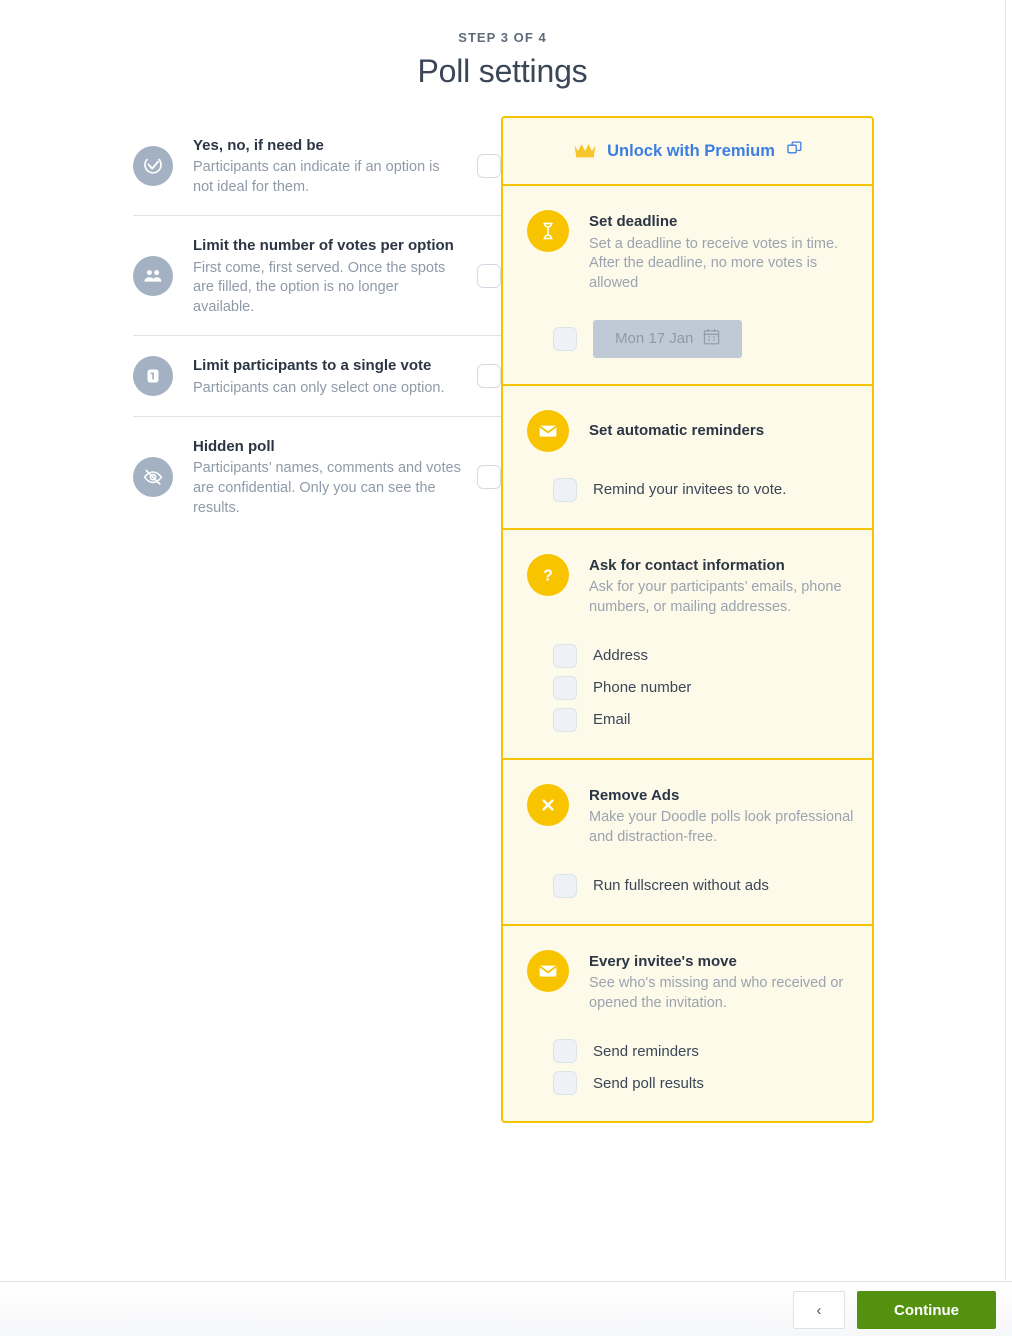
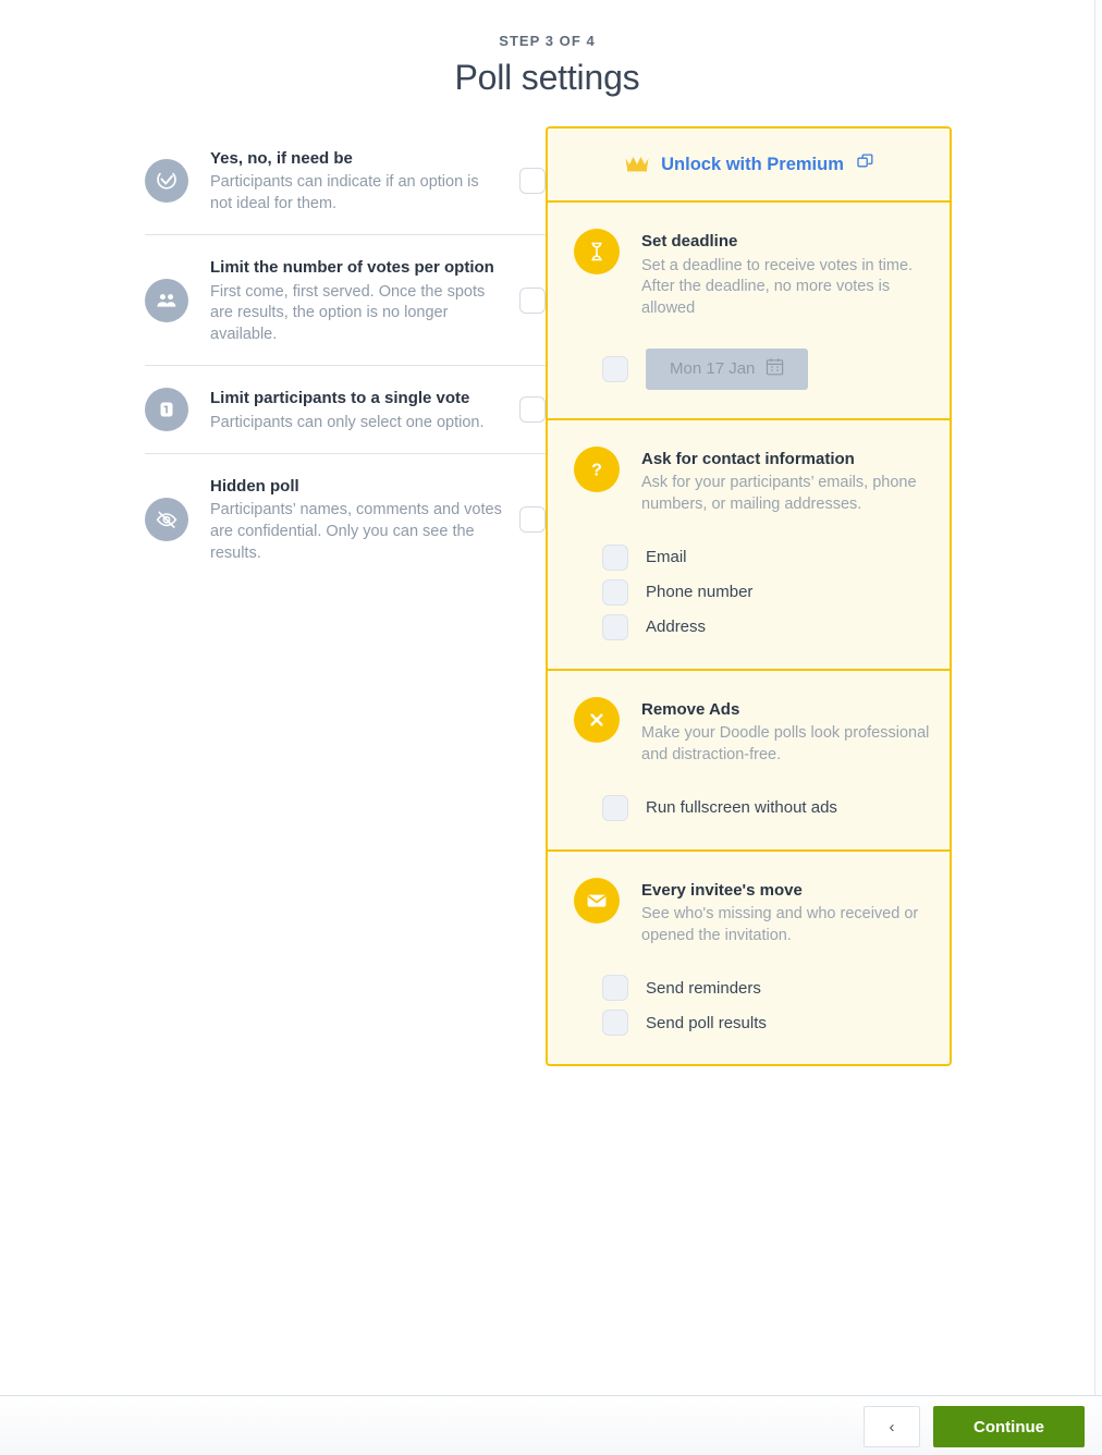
  STEP 3 OF 4
  Poll settings
  Yes, no, if need be
  Participants can indicate if an option is not ideal for them.
  Limit the number of votes per option
- First come, first served. Once the spots are filled, the option is no longer available.
+ First come, first served. Once the spots are results, the option is no longer available.
  Limit participants to a single vote
  Participants can only select one option.
  Hidden poll
  Participants’ names, comments and votes are confidential. Only you can see the results.
  Unlock with Premium
  Set deadline
  Set a deadline to receive votes in time. After the deadline, no more votes is allowed
  Mon 17 Jan
- Set automatic reminders
- Remind your invitees to vote.
  ?
  Ask for contact information
  Ask for your participants’ emails, phone numbers, or mailing addresses.
- Address
+ Email
  Phone number
- Email
+ Address
  Remove Ads
  Make your Doodle polls look professional and distraction-free.
  Run fullscreen without ads
  Every invitee's move
  See who's missing and who received or opened the invitation.
  Send reminders
  Send poll results
  ‹
  Continue
